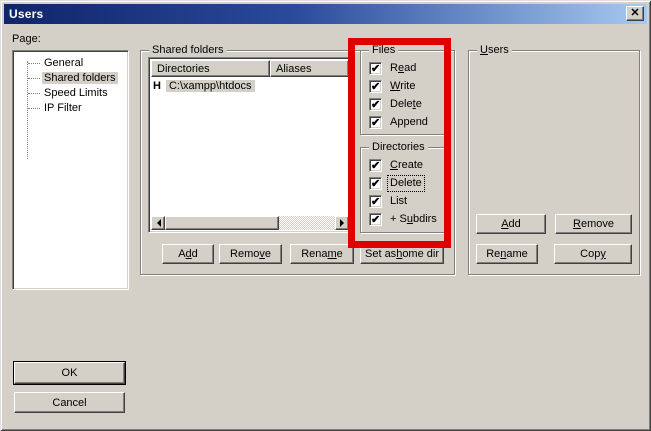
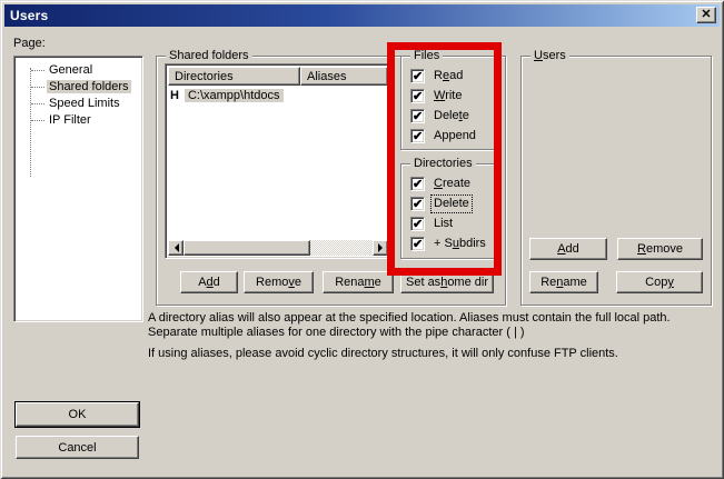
  Users
  ✕
  Page:
  General
  Shared folders
  Speed Limits
  IP Filter
  Shared folders
  Directories
  Aliases
  H C:\xampp\htdocs
  A
  d
  d
  Remo
  v
  e
  Rena
  m
  e
  Set as
  h
  ome dir
  Files
  Read
  Write
  Delete
  Append
  Directories
  Create
  Delete
  List
  + Subdirs
  Users
  A
  dd
  R
  emove
  Re
  n
  ame
  Cop
  y
+ A directory alias will also appear at the specified location. Aliases must contain the full local path. Separate multiple aliases for one directory with the pipe character ( | )
+ If using aliases, please avoid cyclic directory structures, it will only confuse FTP clients.
  OK
  Cancel
